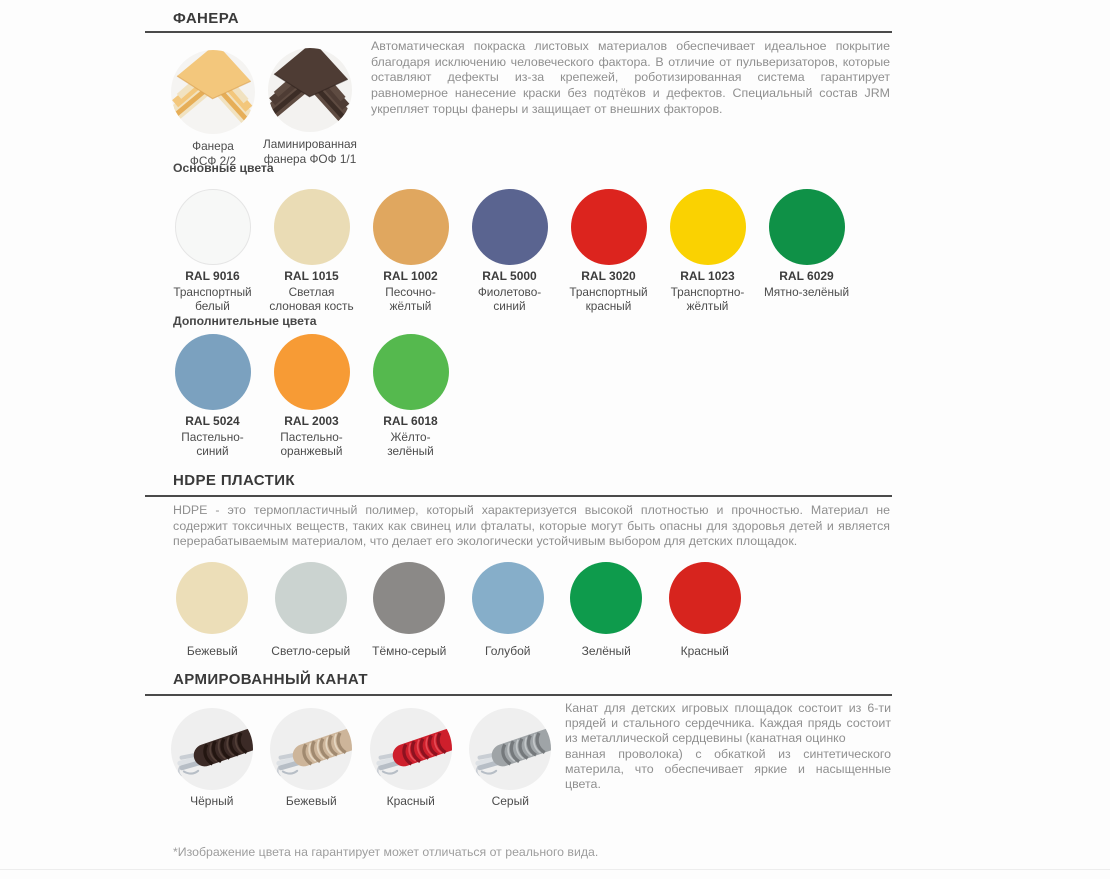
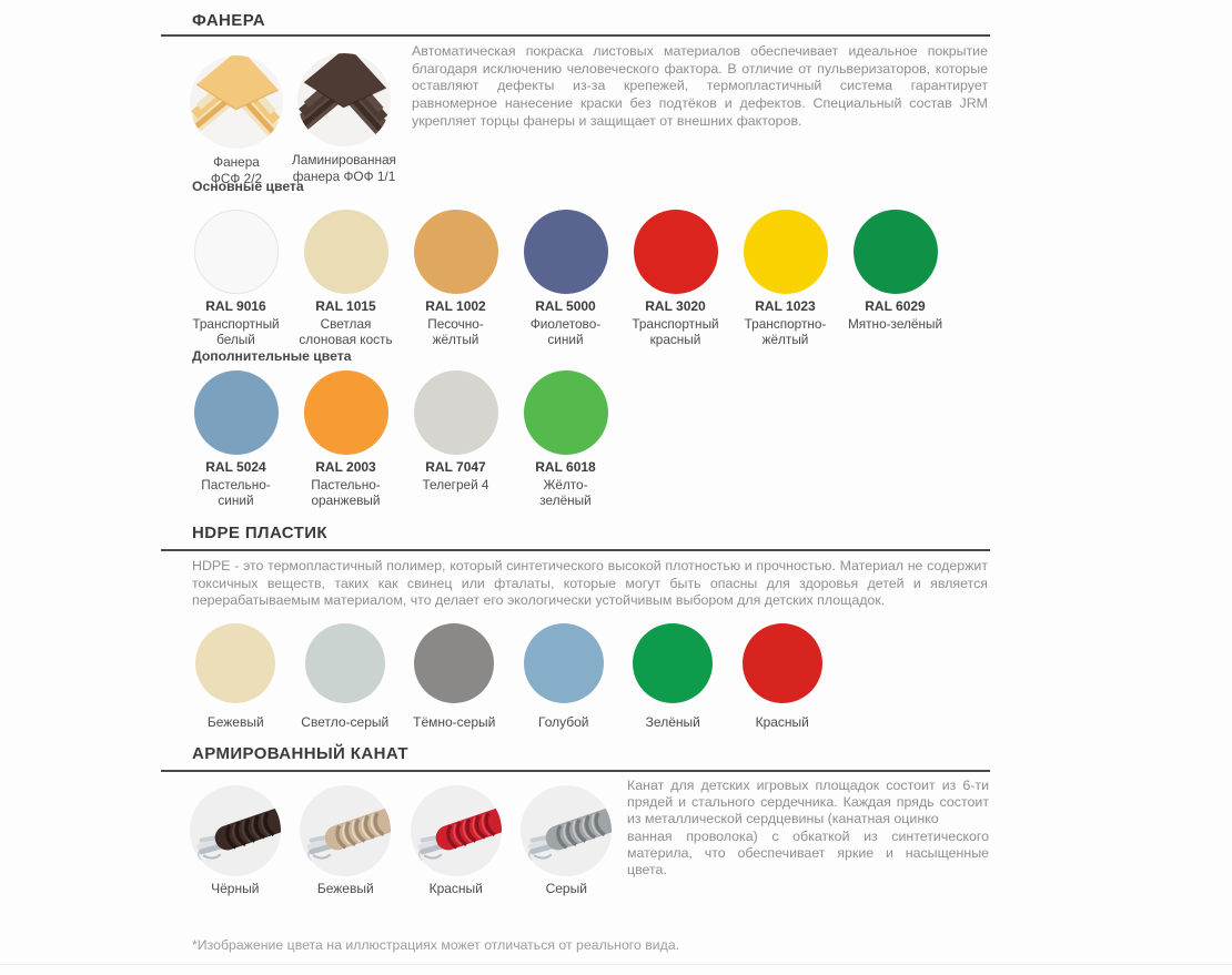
  ФАНЕРА
  Фанера
  ФСФ 2/2
  Ламинированная
  фанера ФОФ 1/1
- Автоматическая покраска листовых материалов обеспечивает идеальное покрытие благодаря исключению человеческого фактора. В отличие от пульверизаторов, которые оставляют дефекты из-за крепежей, роботизированная система гарантирует равномерное нанесение краски без подтёков и дефектов. Специальный состав JRM укрепляет торцы фанеры и защищает от внешних факторов.
+ Автоматическая покраска листовых материалов обеспечивает идеальное покрытие благодаря исключению человеческого фактора. В отличие от пульверизаторов, которые оставляют дефекты из-за крепежей, термопластичный система гарантирует равномерное нанесение краски без подтёков и дефектов. Специальный состав JRM укрепляет торцы фанеры и защищает от внешних факторов.
  Основные цвета
  RAL 9016
  Транспортный
  белый
  RAL 1015
  Светлая
  слоновая кость
  RAL 1002
  Песочно-
  жёлтый
  RAL 5000
  Фиолетово-
  синий
  RAL 3020
  Транспортный
  красный
  RAL 1023
  Транспортно-
  жёлтый
  RAL 6029
  Мятно-зелёный
  Дополнительные цвета
  RAL 5024
  Пастельно-
  синий
  RAL 2003
  Пастельно-
  оранжевый
+ RAL 7047
+ Телегрей 4
  RAL 6018
  Жёлто-
  зелёный
  HDPE ПЛАСТИК
- HDPE - это термопластичный полимер, который характеризуется высокой плотностью и прочностью. Материал не содержит токсичных веществ, таких как свинец или фталаты, которые могут быть опасны для здоровья детей и является перерабатываемым материалом, что делает его экологически устойчивым выбором для детских площадок.
+ HDPE - это термопластичный полимер, который синтетического высокой плотностью и прочностью. Материал не содержит токсичных веществ, таких как свинец или фталаты, которые могут быть опасны для здоровья детей и является перерабатываемым материалом, что делает его экологически устойчивым выбором для детских площадок.
  Бежевый
  Светло-серый
  Тёмно-серый
  Голубой
  Зелёный
  Красный
  АРМИРОВАННЫЙ КАНАТ
  Чёрный
  Бежевый
  Красный
  Серый
  Канат для детских игровых площадок состоит из 6-ти прядей и стального сердечника. Каждая прядь состоит из металлической сердцевины (канатная оцинко
  ванная проволока) с обкаткой из синтетического материла, что обеспечивает яркие и насыщенные цвета.
- *Изображение цвета на гарантирует может отличаться от реального вида.
+ *Изображение цвета на иллюстрациях может отличаться от реального вида.
